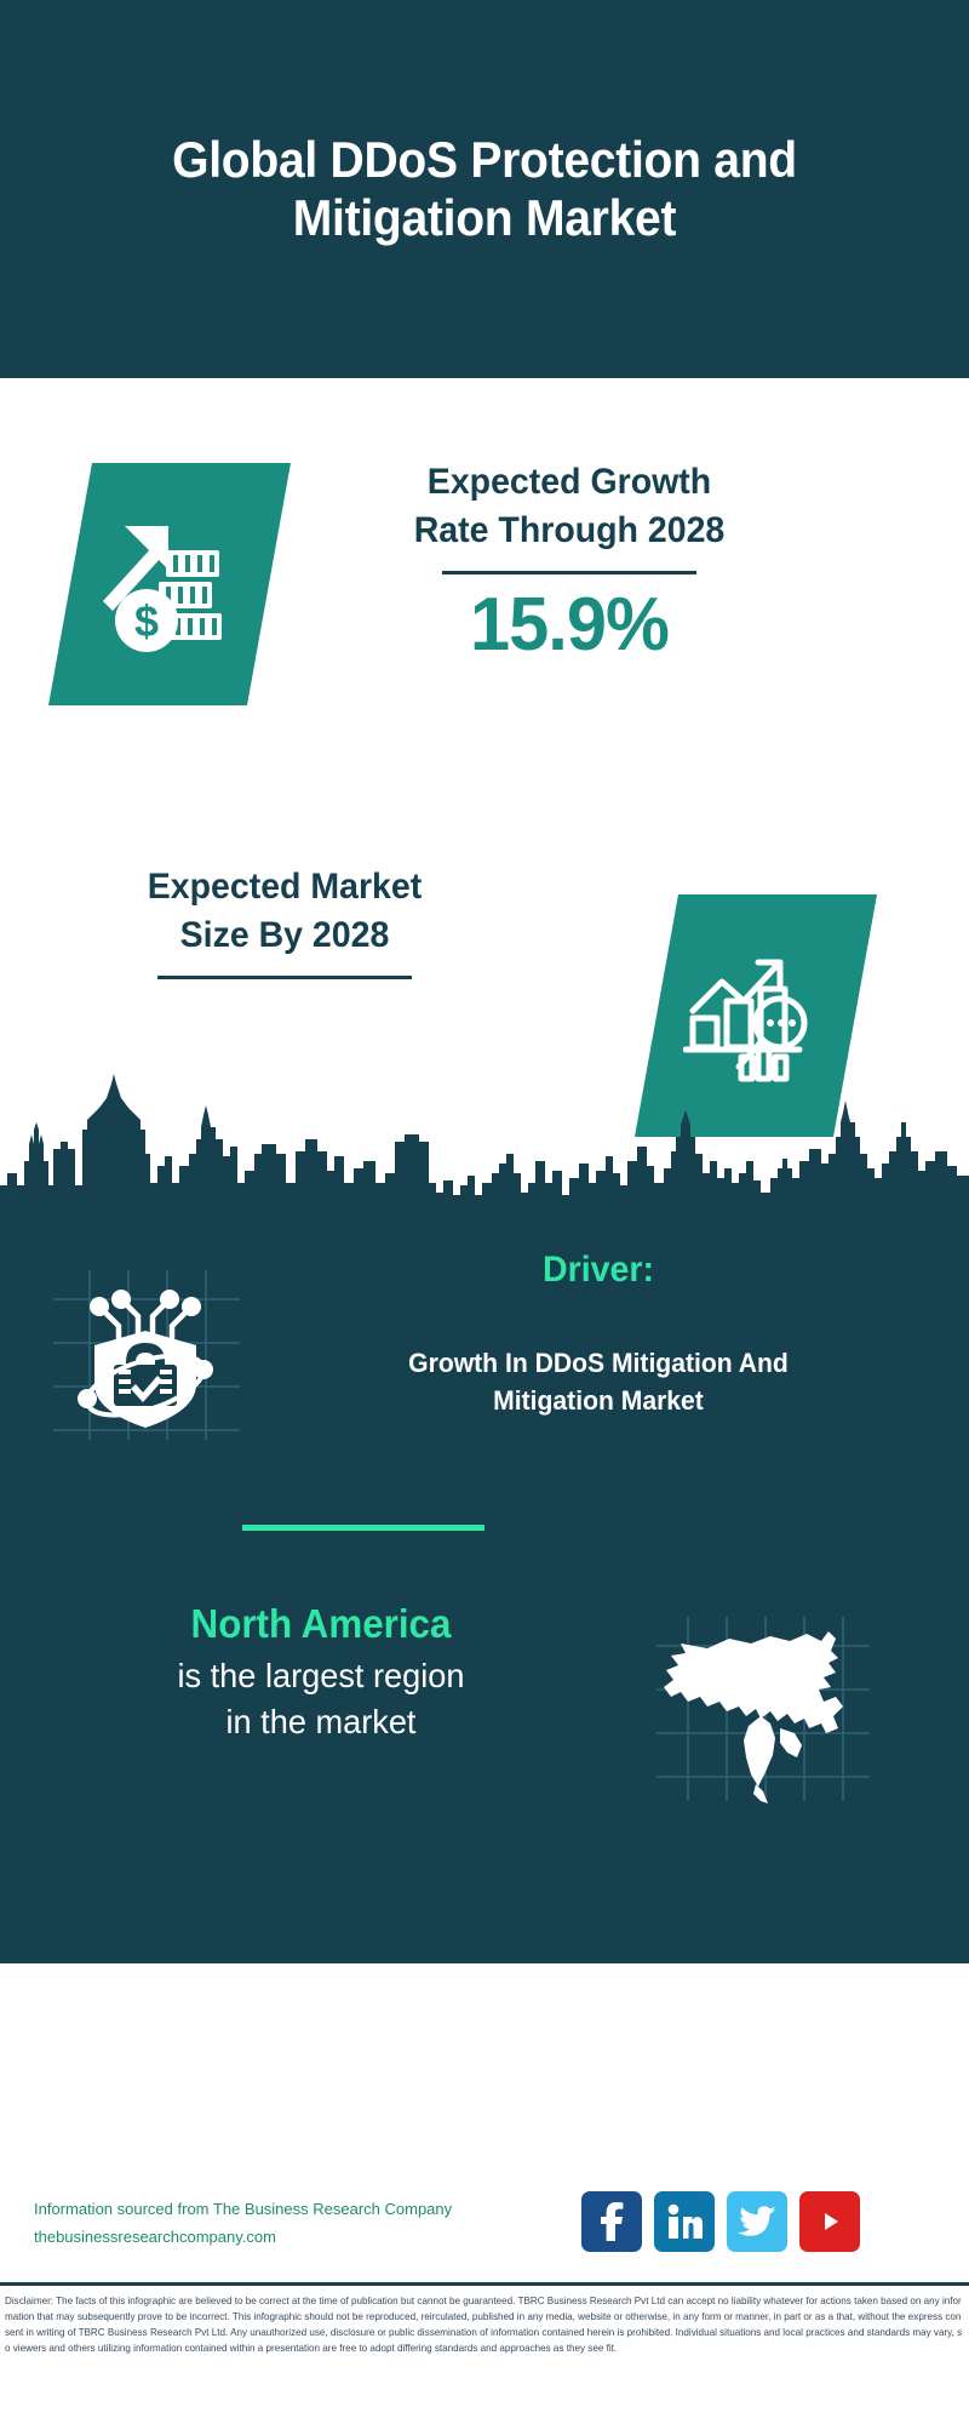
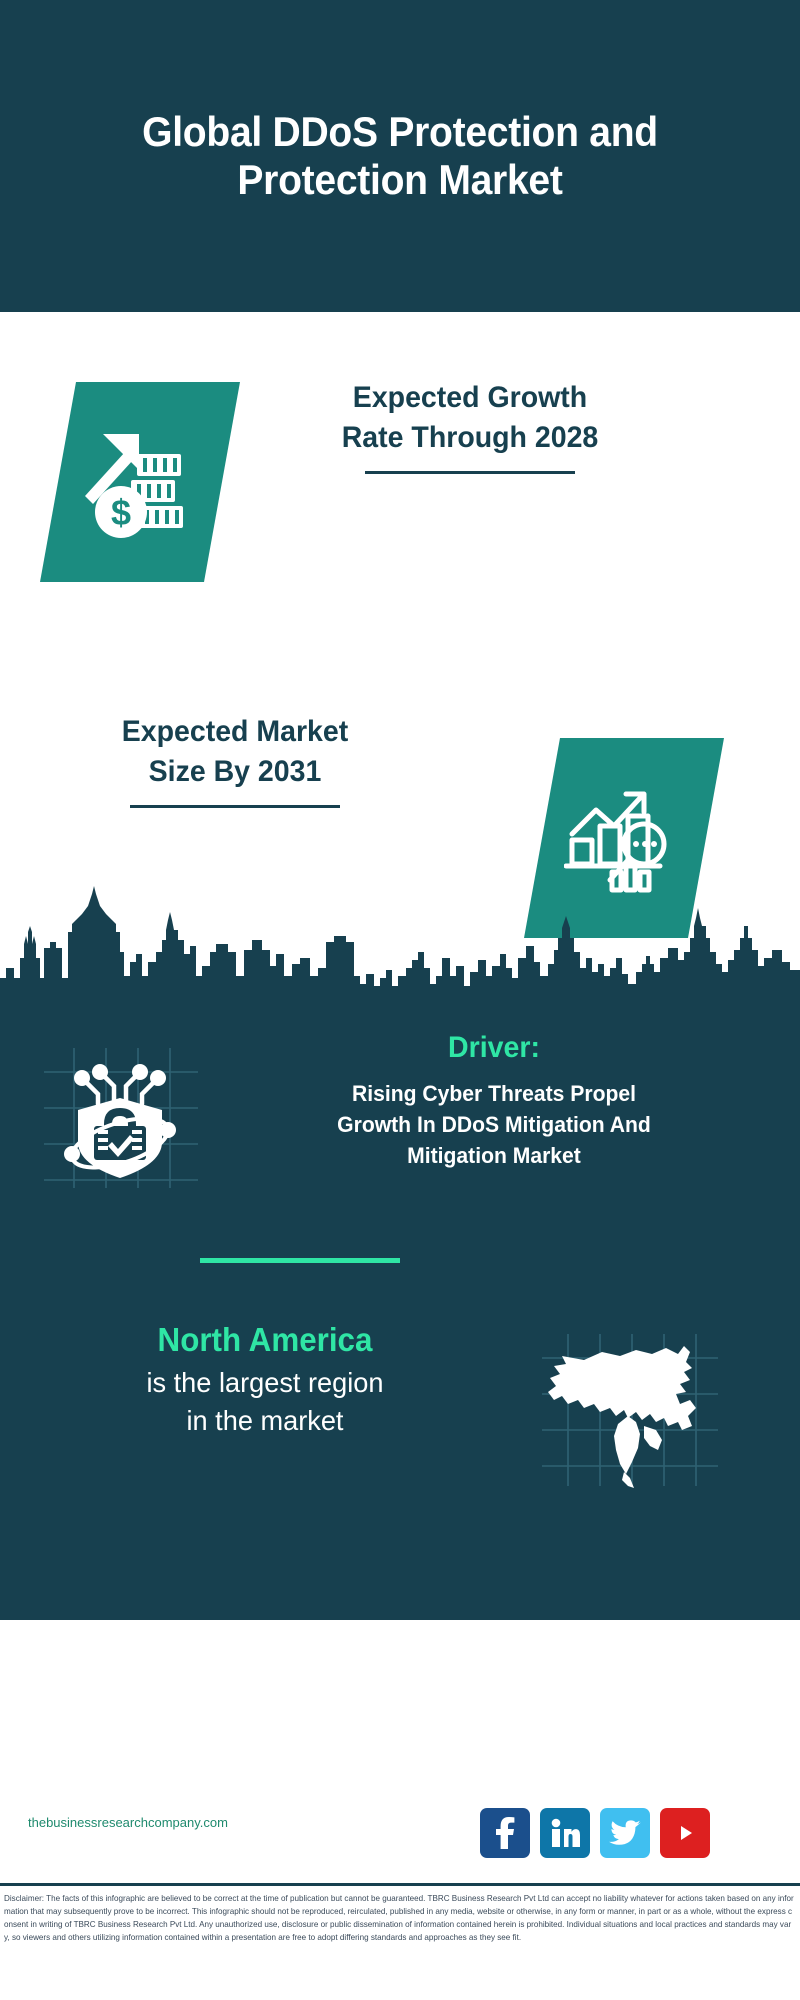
- Global DDoS Protection and Mitigation Market
+ Global DDoS Protection and Protection Market
  $
  Expected Growth
  Rate Through 2028
- 15.9%
  Expected Market
- Size By 2028
+ Size By 2031
  Driver:
+ Rising Cyber Threats Propel
  Growth In DDoS Mitigation And
  Mitigation Market
  North America
  is the largest region
  in the market
- Information sourced from The Business Research Company
  thebusinessresearchcompany.com
- Disclaimer: The facts of this infographic are believed to be correct at the time of publication but cannot be guaranteed. TBRC Business Research Pvt Ltd can accept no liability whatever for actions taken based on any information that may subsequently prove to be incorrect. This infographic should not be reproduced, reirculated, published in any media, website or otherwise, in any form or manner, in part or as a that, without the express consent in writing of TBRC Business Research Pvt Ltd. Any unauthorized use, disclosure or public dissemination of information contained herein is prohibited. Individual situations and local practices and standards may vary, so viewers and others utilizing information contained within a presentation are free to adopt differing standards and approaches as they see fit.
+ Disclaimer: The facts of this infographic are believed to be correct at the time of publication but cannot be guaranteed. TBRC Business Research Pvt Ltd can accept no liability whatever for actions taken based on any information that may subsequently prove to be incorrect. This infographic should not be reproduced, reirculated, published in any media, website or otherwise, in any form or manner, in part or as a whole, without the express consent in writing of TBRC Business Research Pvt Ltd. Any unauthorized use, disclosure or public dissemination of information contained herein is prohibited. Individual situations and local practices and standards may vary, so viewers and others utilizing information contained within a presentation are free to adopt differing standards and approaches as they see fit.
